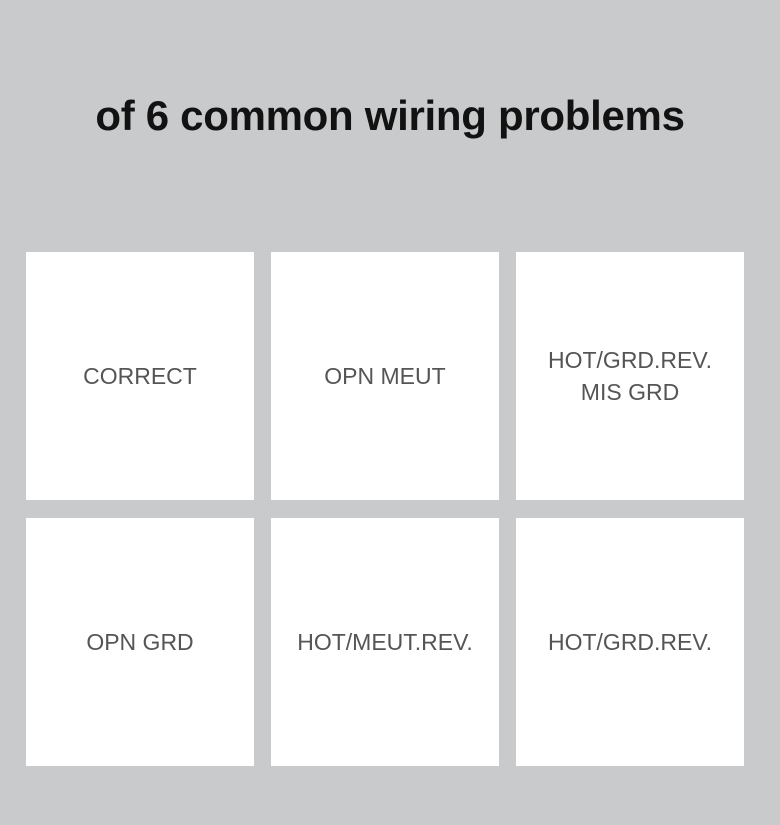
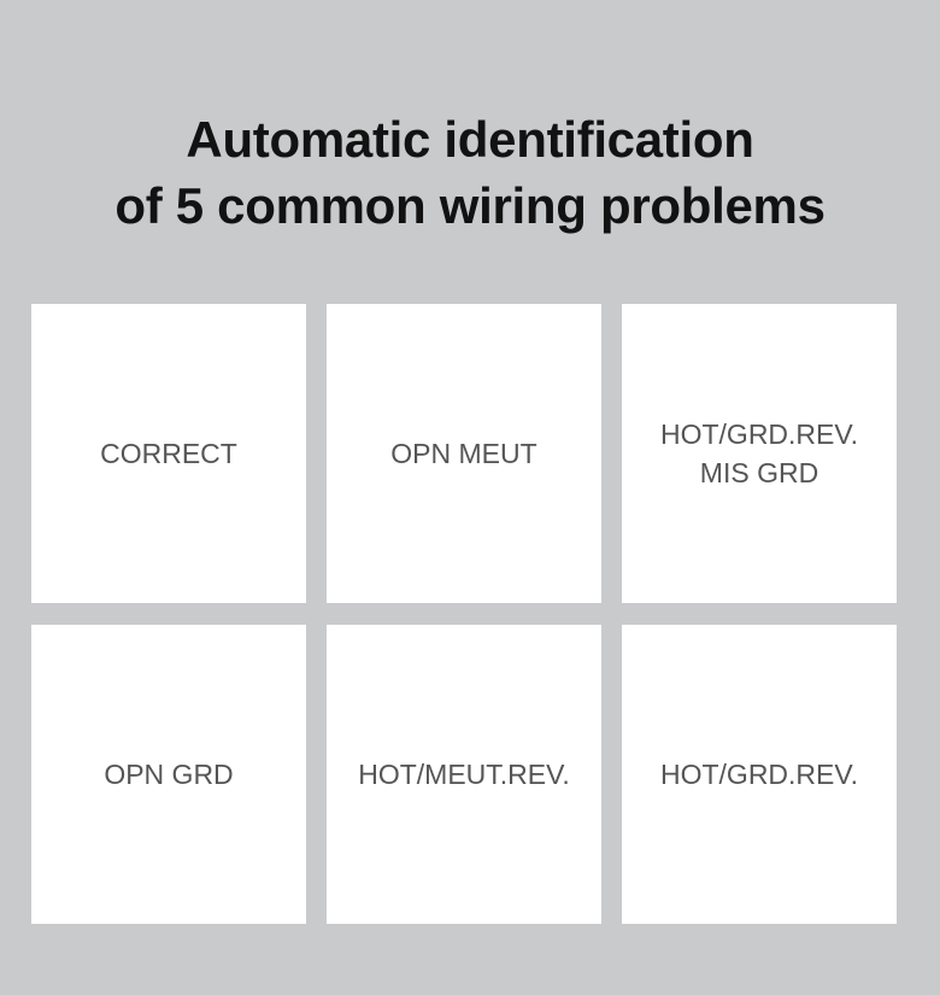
+ Automatic identification
- of 6 common wiring problems
+ of 5 common wiring problems
  CORRECT
  OPN MEUT
  HOT/GRD.REV.
  MIS GRD
  OPN GRD
  HOT/MEUT.REV.
  HOT/GRD.REV.
